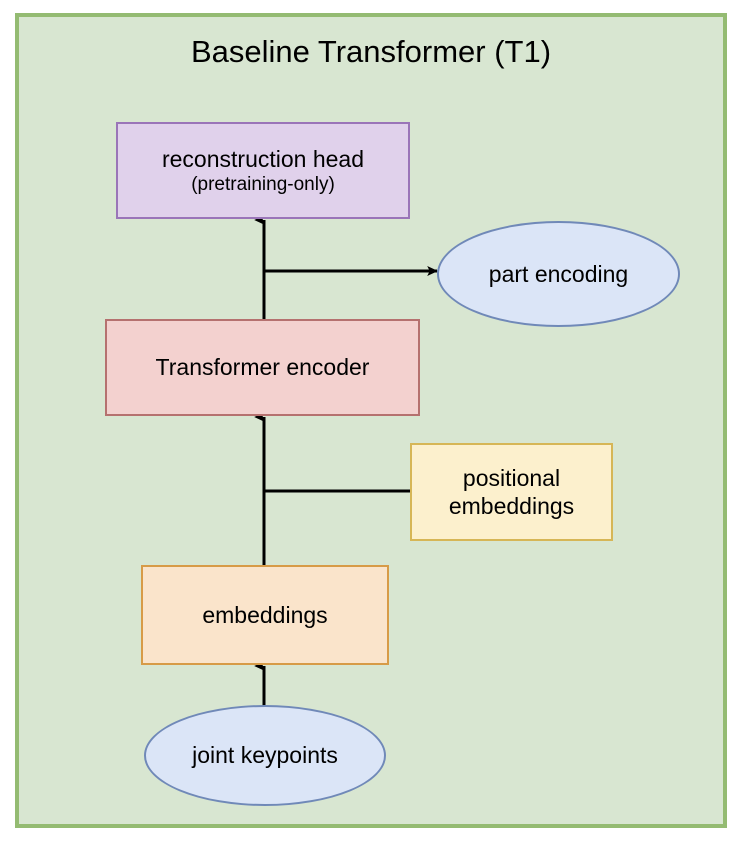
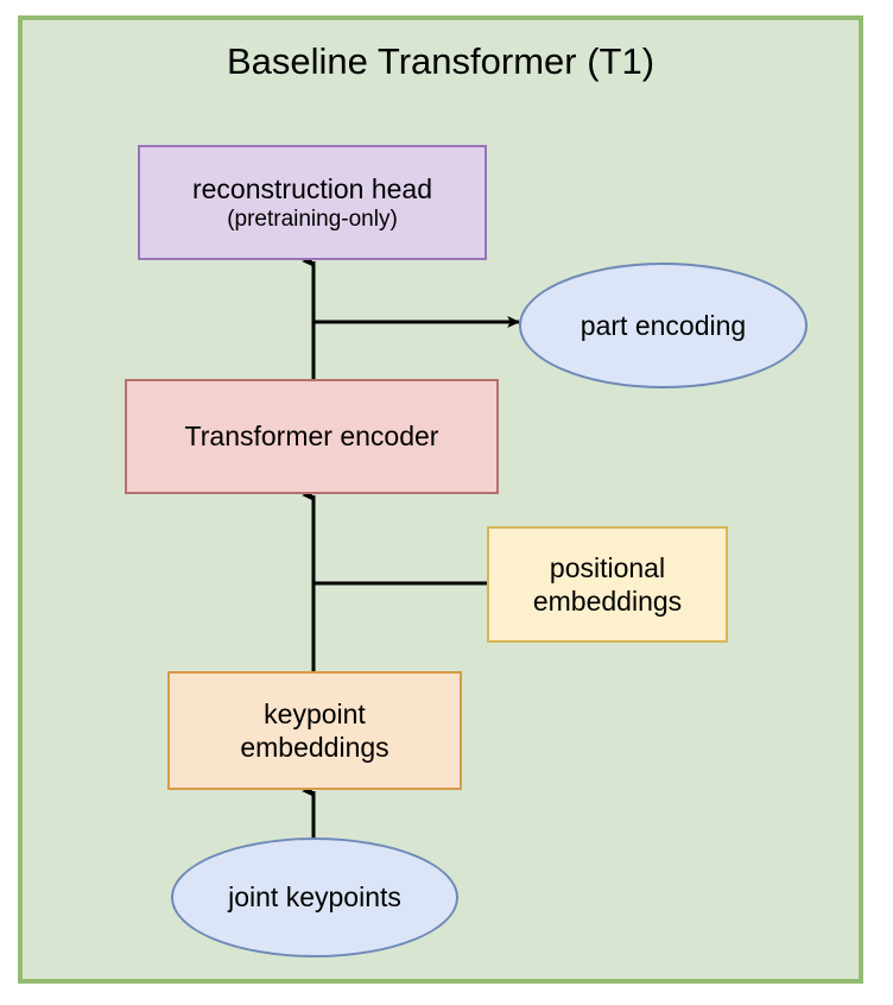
  Baseline Transformer (T1)
  reconstruction head
  (pretraining-only)
  part encoding
  Transformer encoder
  positional
  embeddings
+ keypoint
  embeddings
  joint keypoints
